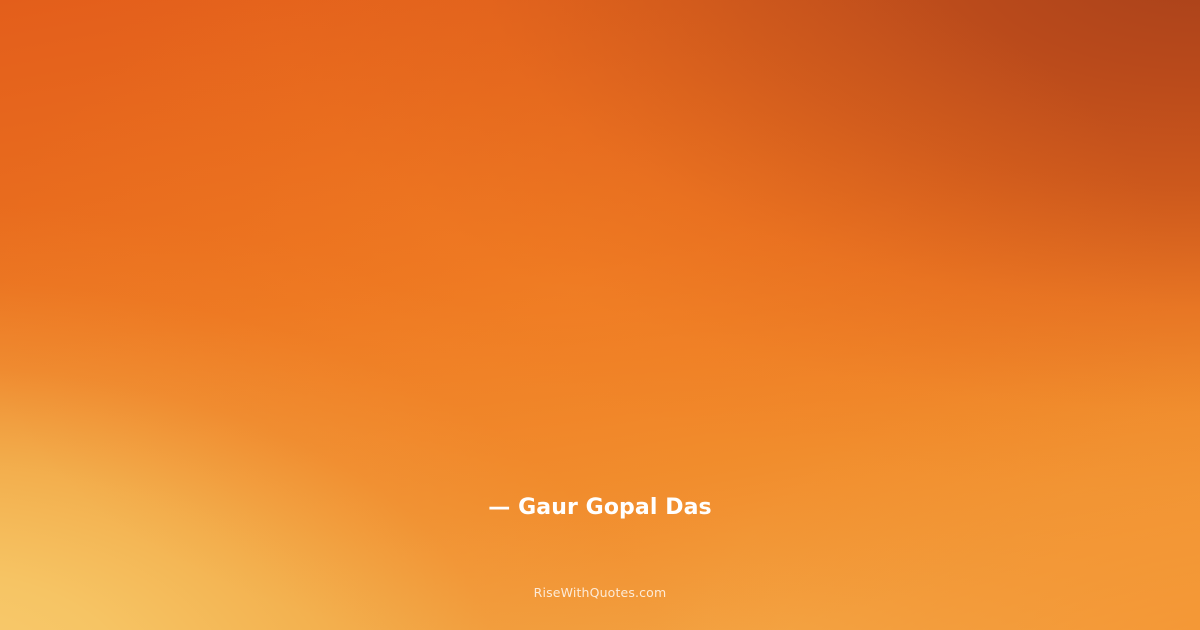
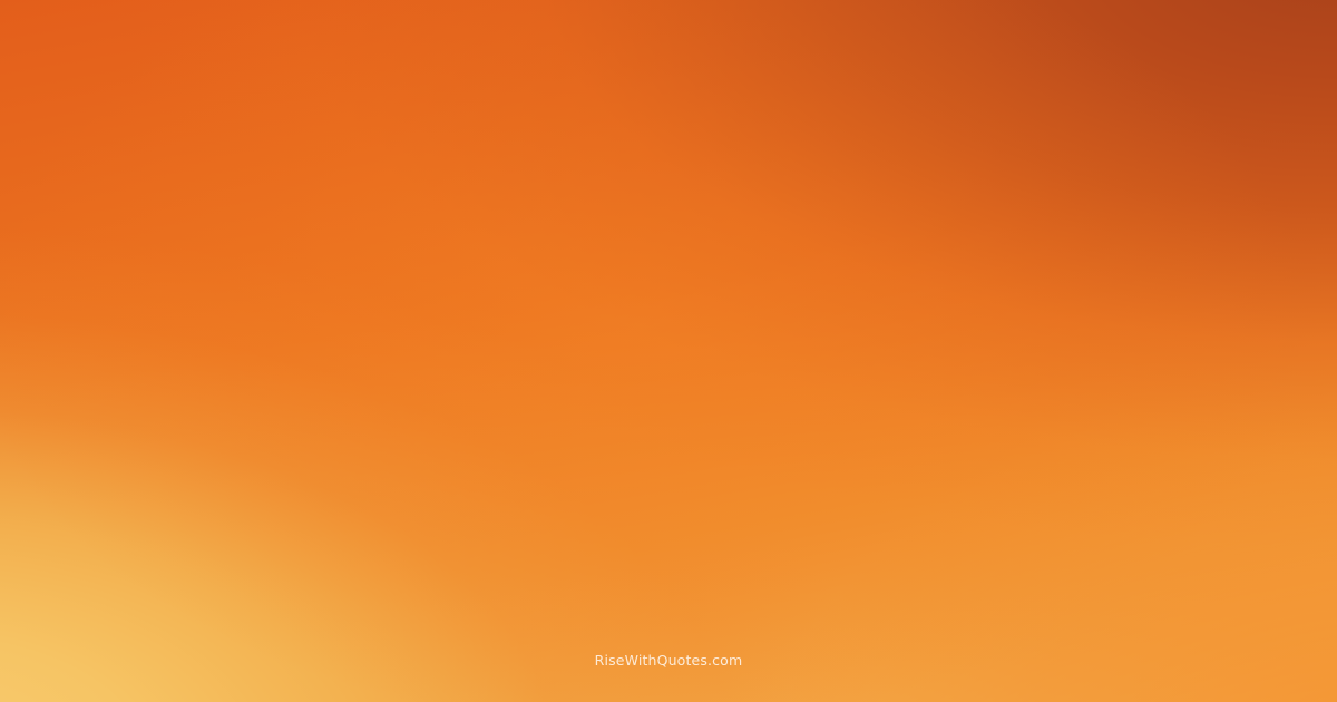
- — Gaur Gopal Das
  RiseWithQuotes.com
